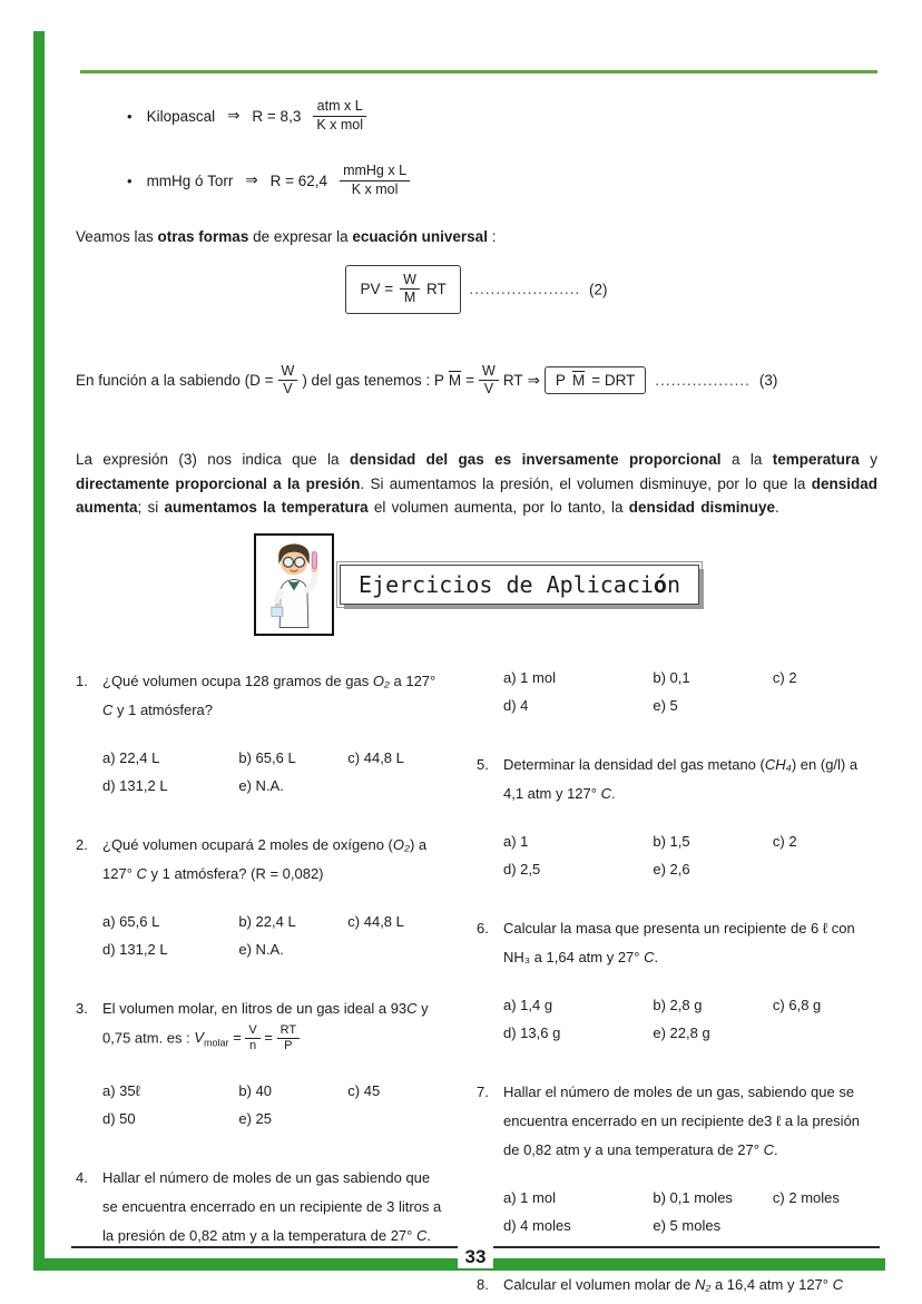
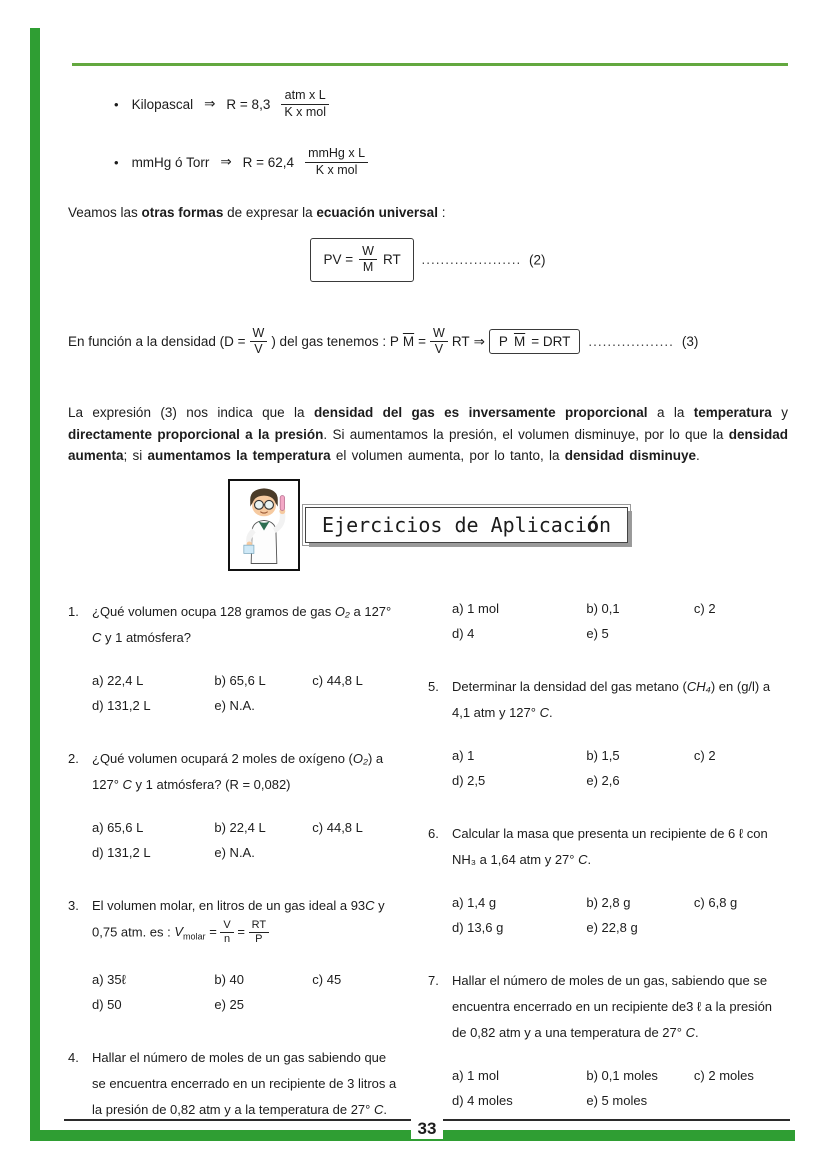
  •
  Kilopascal
  ⇒
  R = 8,3
  atm x L
  K x mol
  •
  mmHg ó Torr
  ⇒
  R = 62,4
  mmHg x L
  K x mol
  Veamos las otras formas de expresar la ecuación universal :
  PV =
  W
  M
  RT
  ..................... (2)
- En función a la sabiendo (D =
+ En función a la densidad (D =
  W
  V
  ) del gas tenemos : P
  M
  =
  W
  V
  RT
  ⇒
  P
  M
  = DRT
  ..................
  (3)
  La expresión (3) nos indica que la densidad del gas es inversamente proporcional a la temperatura y directamente proporcional a la presión. Si aumentamos la presión, el volumen disminuye, por lo que la densidad aumenta; si aumentamos la temperatura el volumen aumenta, por lo tanto, la densidad disminuye.
  Ejercicios de Aplicación
  1.
  ¿Qué volumen ocupa 128 gramos de gas O₂ a 127° C y 1 atmósfera?
  a) 22,4 L
  b) 65,6 L
  c) 44,8 L
  d) 131,2 L
  e) N.A.
  2.
  ¿Qué volumen ocupará 2 moles de oxígeno (O₂) a 127° C y 1 atmósfera? (R = 0,082)
  a) 65,6 L
  b) 22,4 L
  c) 44,8 L
  d) 131,2 L
  e) N.A.
  3.
  El volumen molar, en litros de un gas ideal a 93C y 0,75 atm. es : Vmolar =
  V
  n
  =
  RT
  P
  a) 35ℓ
  b) 40
  c) 45
  d) 50
  e) 25
  4.
  Hallar el número de moles de un gas sabiendo que se encuentra encerrado en un recipiente de 3 litros a la presión de 0,82 atm y a la temperatura de 27° C.
  a) 1 mol
  b) 0,1
  c) 2
  d) 4
  e) 5
  5.
  Determinar la densidad del gas metano (CH₄) en (g/l) a 4,1 atm y 127° C.
  a) 1
  b) 1,5
  c) 2
  d) 2,5
  e) 2,6
  6.
  Calcular la masa que presenta un recipiente de 6 ℓ con NH₃ a 1,64 atm y 27° C.
  a) 1,4 g
  b) 2,8 g
  c) 6,8 g
  d) 13,6 g
  e) 22,8 g
  7.
  Hallar el número de moles de un gas, sabiendo que se encuentra encerrado en un recipiente de3 ℓ a la presión de 0,82 atm y a una temperatura de 27° C.
  a) 1 mol
  b) 0,1 moles
  c) 2 moles
  d) 4 moles
  e) 5 moles
- 8.
- Calcular el volumen molar de N₂ a 16,4 atm y 127° C
  33
